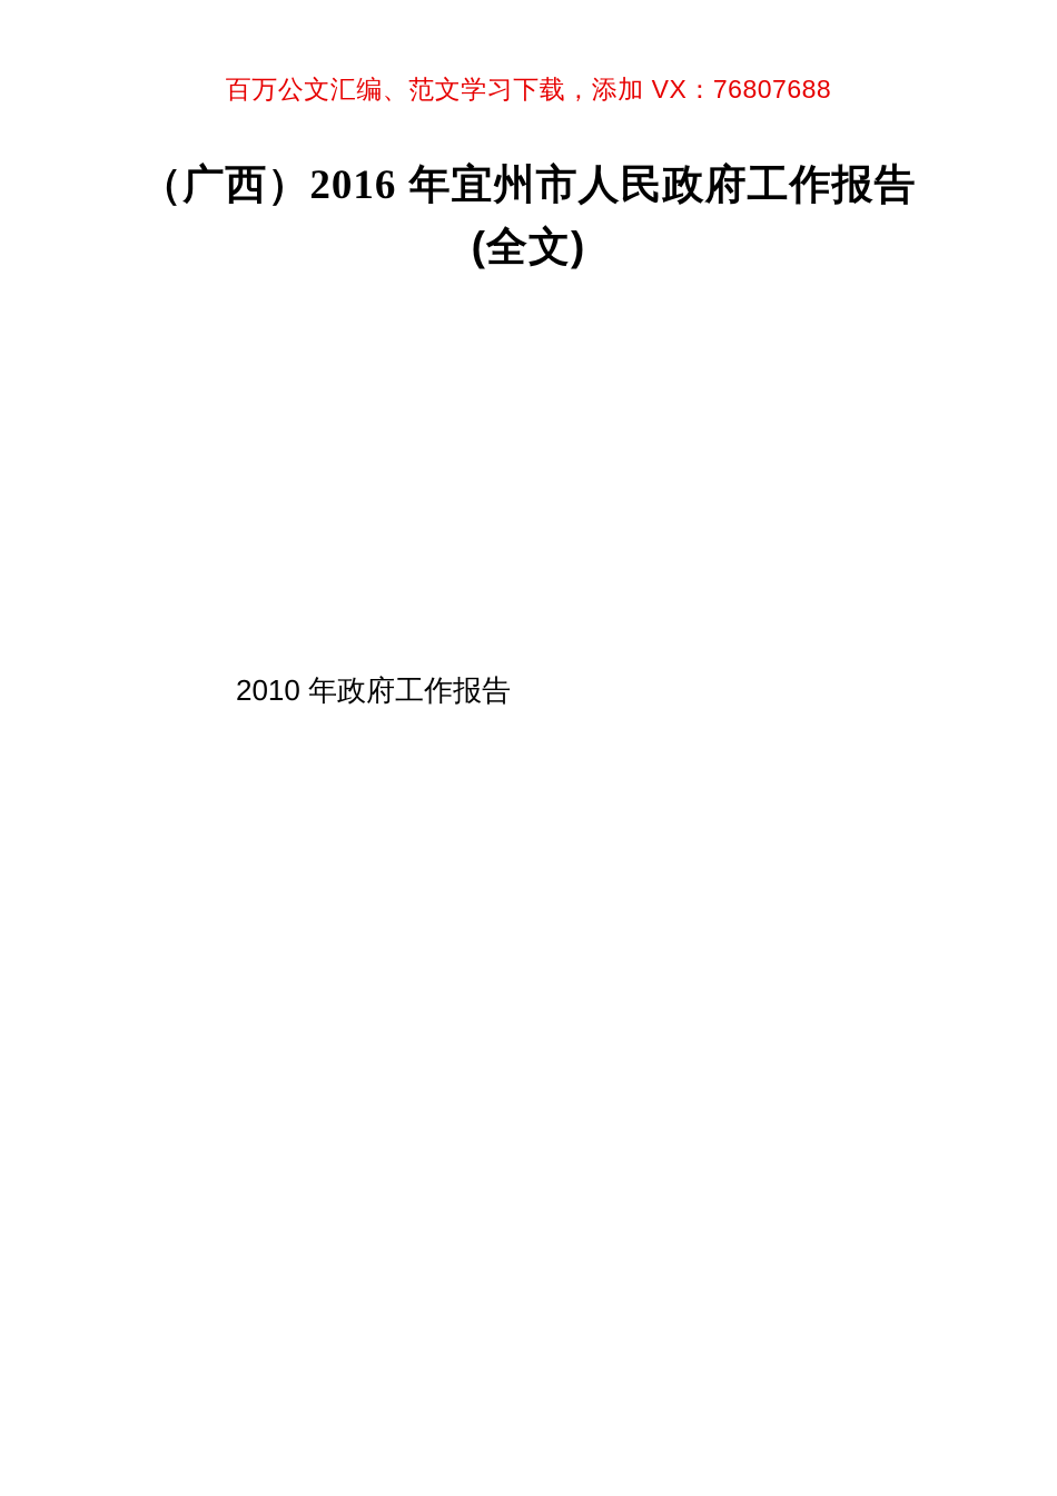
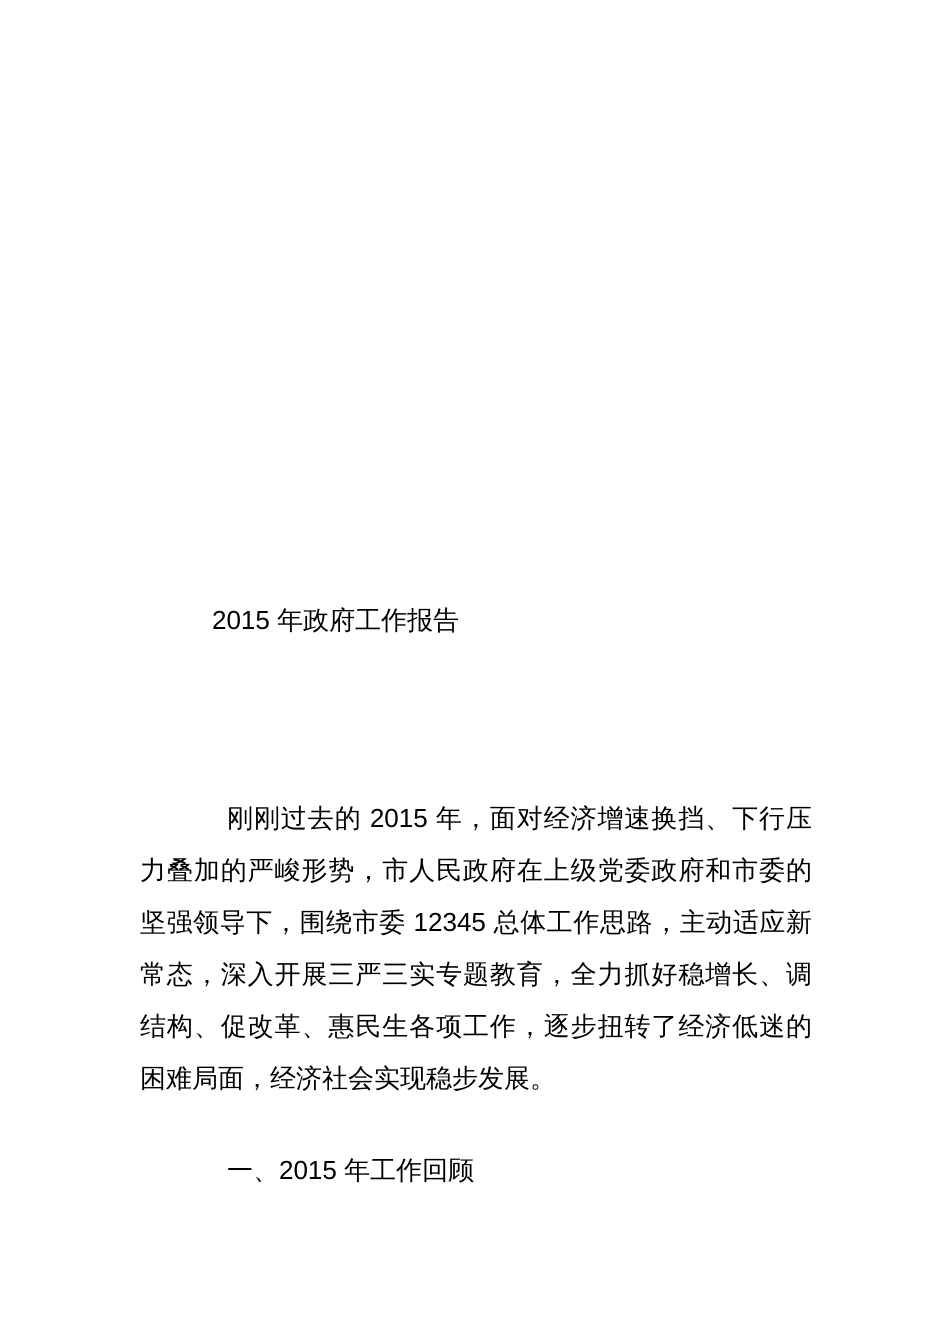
- 百万公文汇编、范文学习下载，添加 VX：76807688
- （广西）2016 年宜州市人民政府工作报告
- (全文)
- 2010 年政府工作报告
+ 2015 年政府工作报告
+ 刚刚过去的 2015 年，面对经济增速换挡、下行压力叠加的严峻形势，市人民政府在上级党委政府和市委的坚强领导下，围绕市委 12345 总体工作思路，主动适应新常态，深入开展三严三实专题教育，全力抓好稳增长、调结构、促改革、惠民生各项工作，逐步扭转了经济低迷的困难局面，经济社会实现稳步发展。
+ 一、2015 年工作回顾
